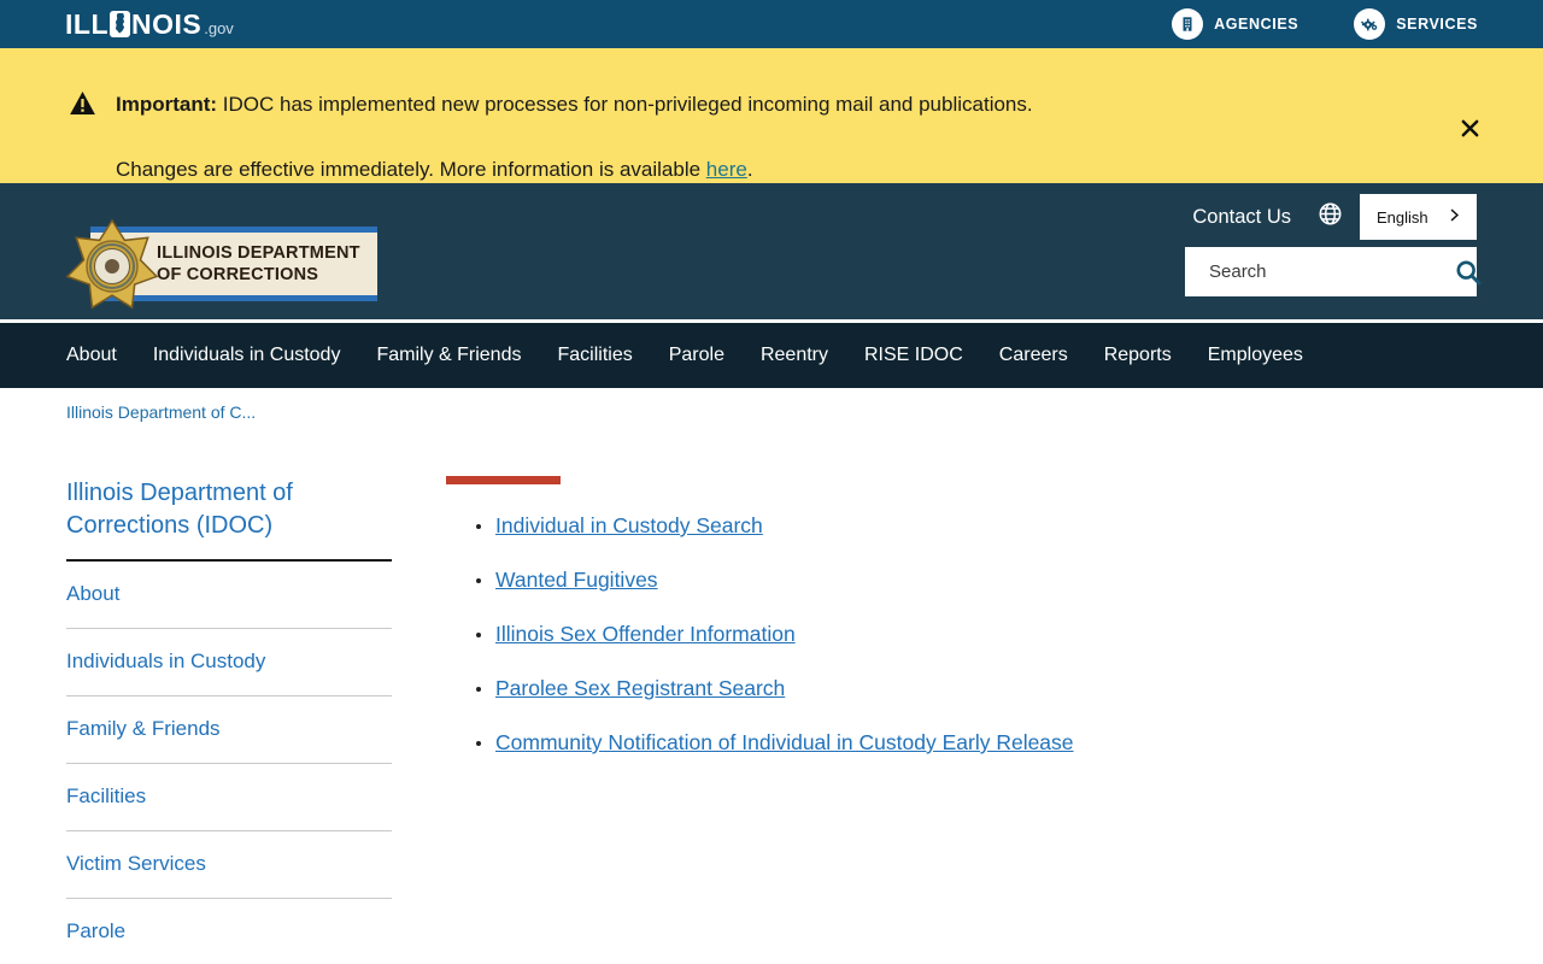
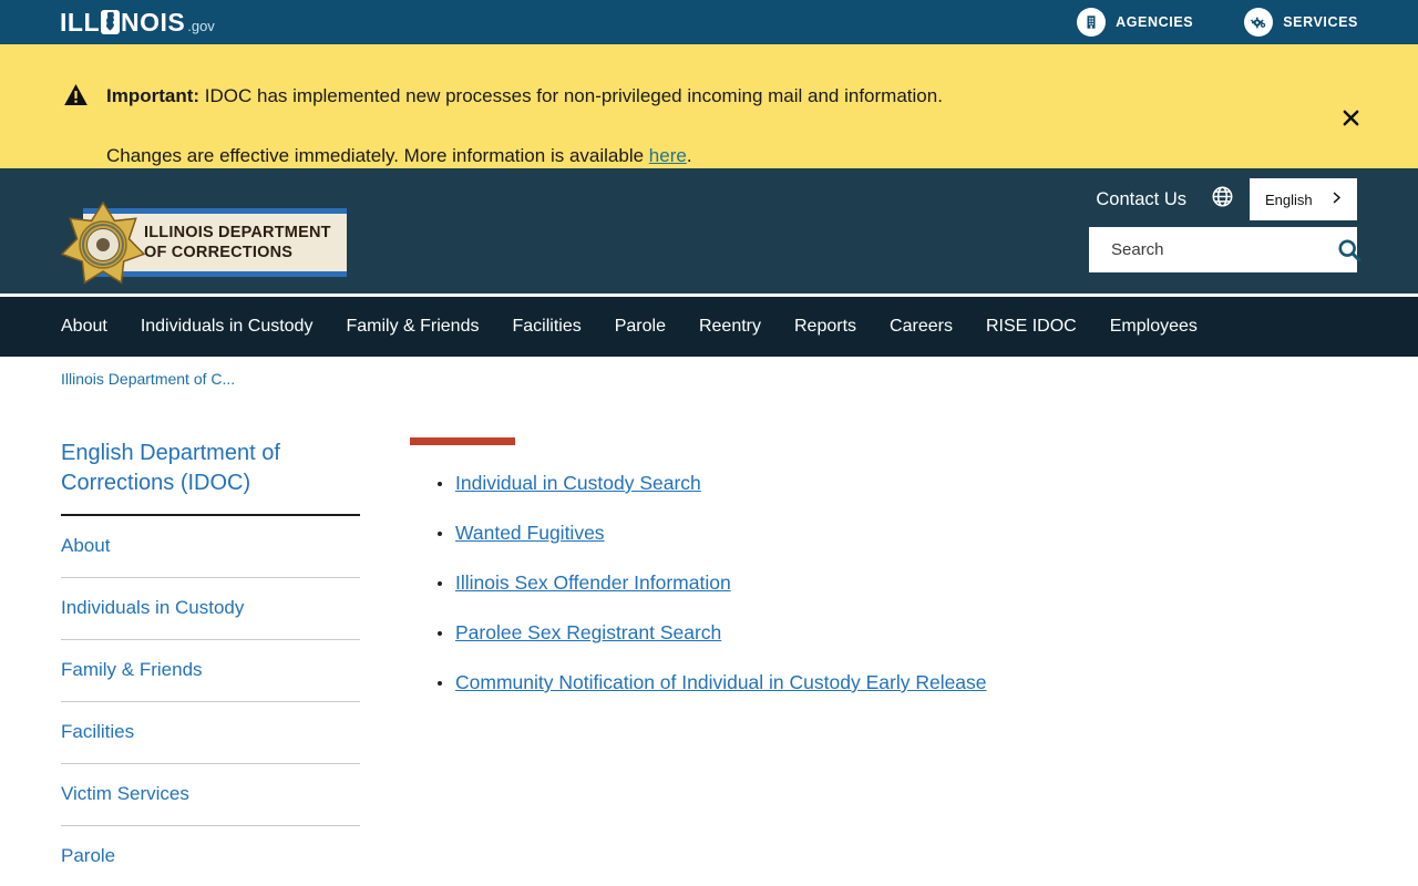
  ILL
  NOIS
  .gov
  AGENCIES
  SERVICES
- Important: IDOC has implemented new processes for non-privileged incoming mail and publications.
+ Important: IDOC has implemented new processes for non-privileged incoming mail and information.
  Changes are effective immediately. More information is available here.
  ILLINOIS DEPARTMENT
  OF CORRECTIONS
  Contact Us
  English
  Search
  About
  Individuals in Custody
  Family & Friends
  Facilities
  Parole
  Reentry
- RISE IDOC
+ Reports
  Careers
- Reports
+ RISE IDOC
  Employees
  Illinois Department of C...
- Illinois Department of Corrections (IDOC)
+ English Department of Corrections (IDOC)
  About
  Individuals in Custody
  Family & Friends
  Facilities
  Victim Services
  Parole
  Individual in Custody Search
  Wanted Fugitives
  Illinois Sex Offender Information
  Parolee Sex Registrant Search
  Community Notification of Individual in Custody Early Release
